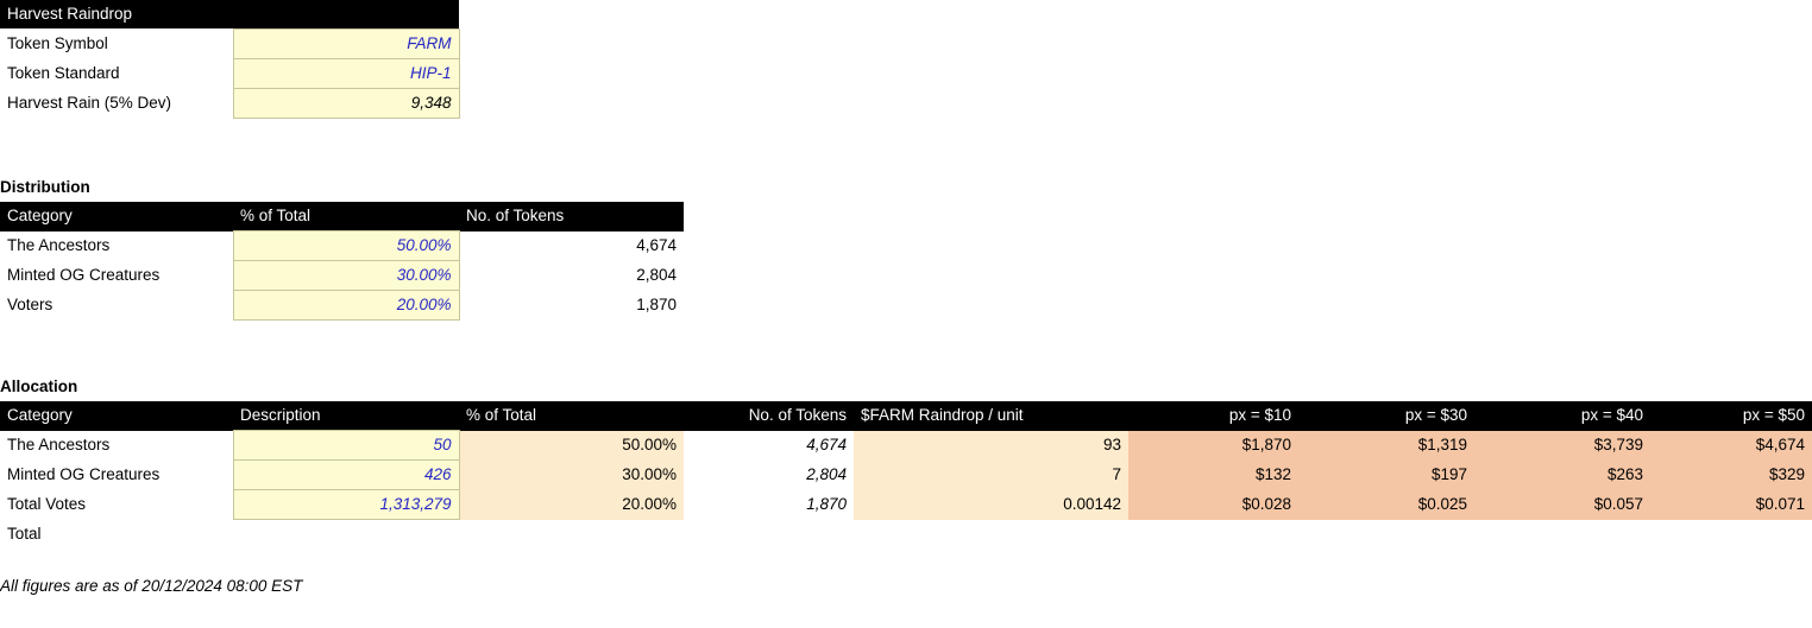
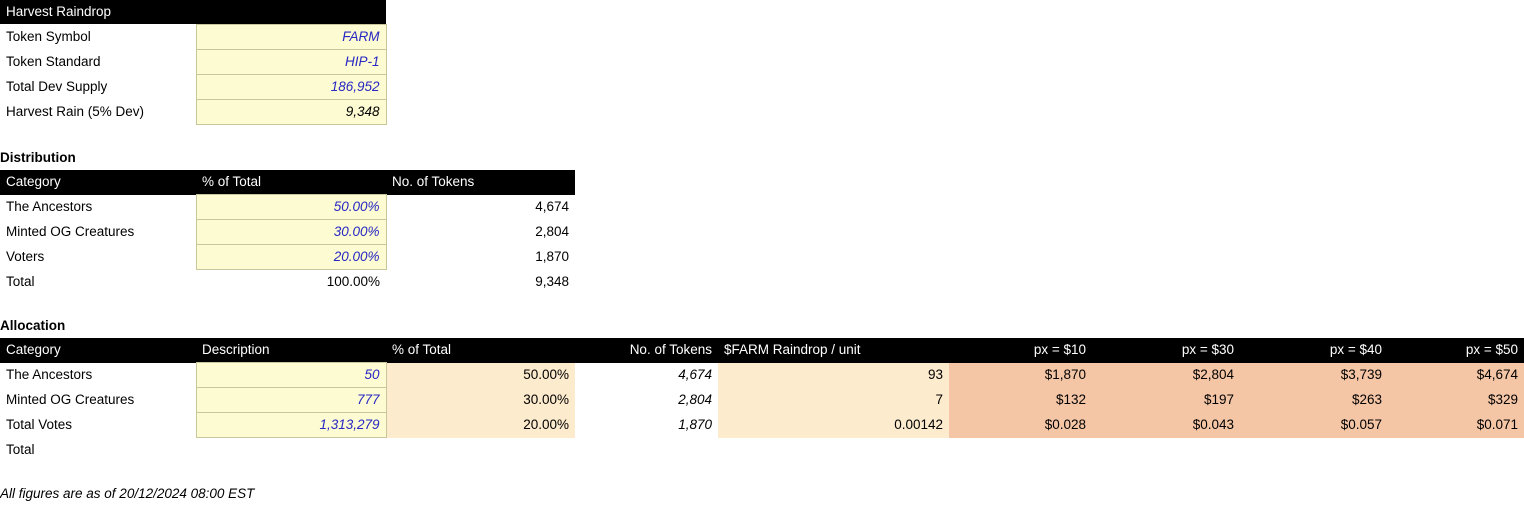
  Harvest Raindrop
  Token Symbol	FARM
  Token Standard	HIP-1
+ Total Dev Supply	186,952
  Harvest Rain (5% Dev)	9,348
  Distribution
  Category	% of Total	No. of Tokens
  The Ancestors	50.00%	4,674
  Minted OG Creatures	30.00%	2,804
  Voters	20.00%	1,870
+ Total	100.00%	9,348
  Allocation
  Category	Description	% of Total	No. of Tokens	$FARM Raindrop / unit	px = $10	px = $30	px = $40	px = $50
- The Ancestors	50	50.00%	4,674	93	$1,870	$1,319	$3,739	$4,674
+ The Ancestors	50	50.00%	4,674	93	$1,870	$2,804	$3,739	$4,674
- Minted OG Creatures	426	30.00%	2,804	7	$132	$197	$263	$329
+ Minted OG Creatures	777	30.00%	2,804	7	$132	$197	$263	$329
- Total Votes	1,313,279	20.00%	1,870	0.00142	$0.028	$0.025	$0.057	$0.071
+ Total Votes	1,313,279	20.00%	1,870	0.00142	$0.028	$0.043	$0.057	$0.071
  Total
  All figures are as of 20/12/2024 08:00 EST
